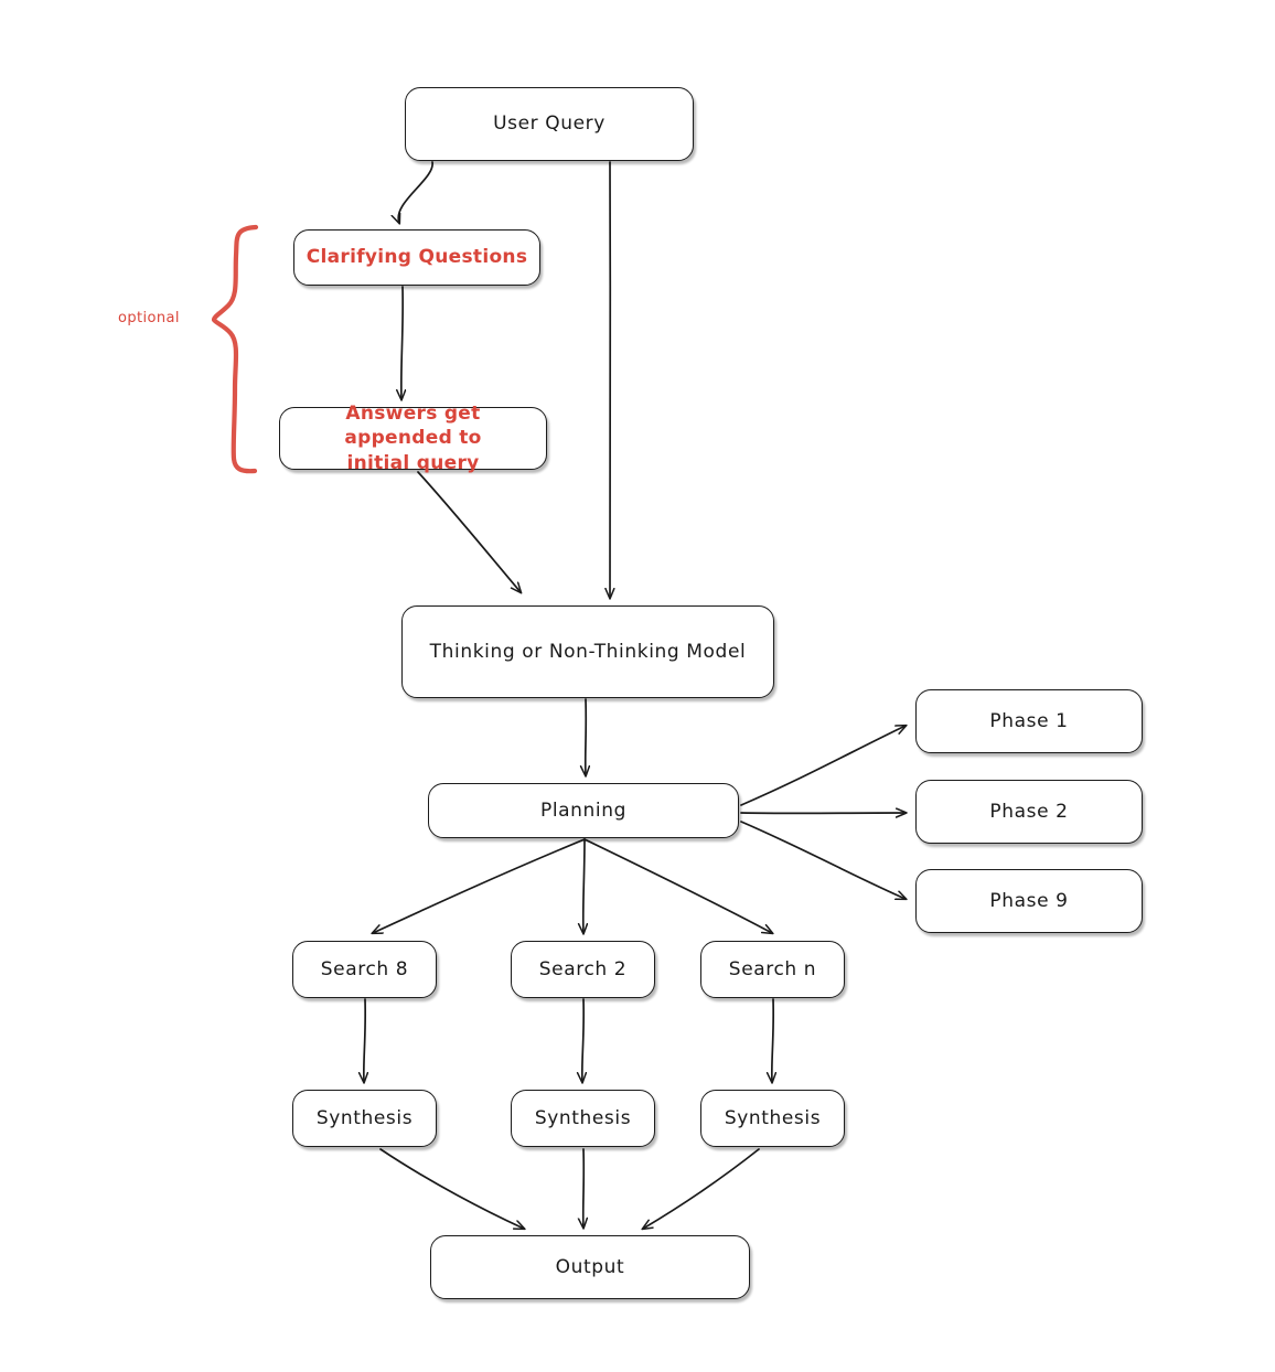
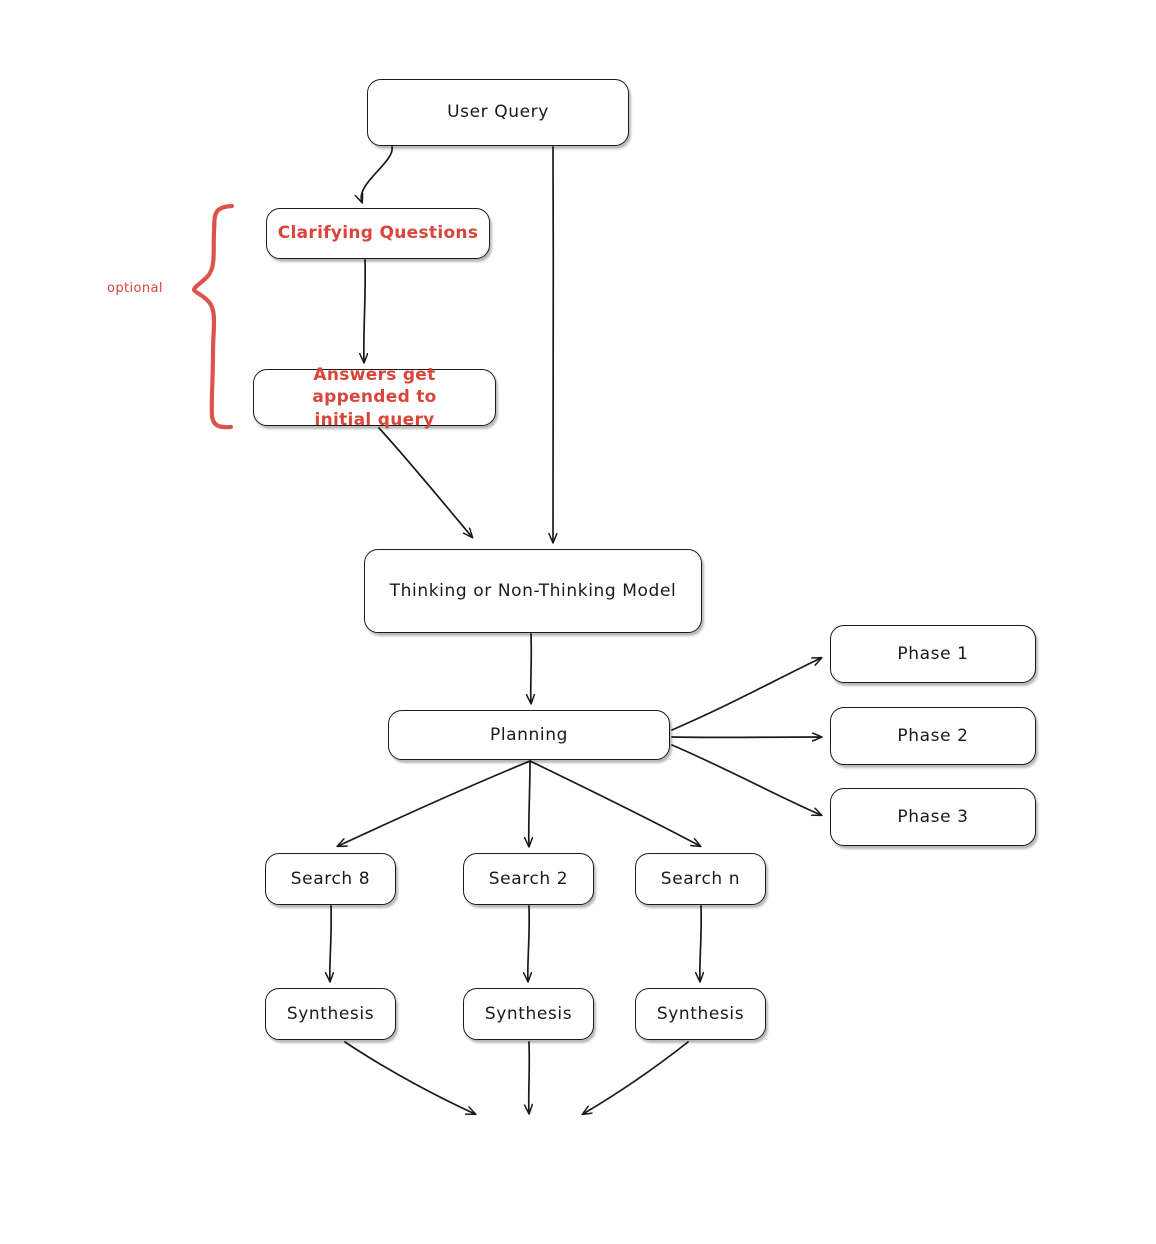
  User Query
  Clarifying Questions
  Answers get appended to
  initial query
  Thinking or Non-Thinking Model
  Planning
  Phase 1
  Phase 2
- Phase 9
+ Phase 3
  Search 8
  Search 2
  Search n
  Synthesis
  Synthesis
  Synthesis
- Output
  optional
